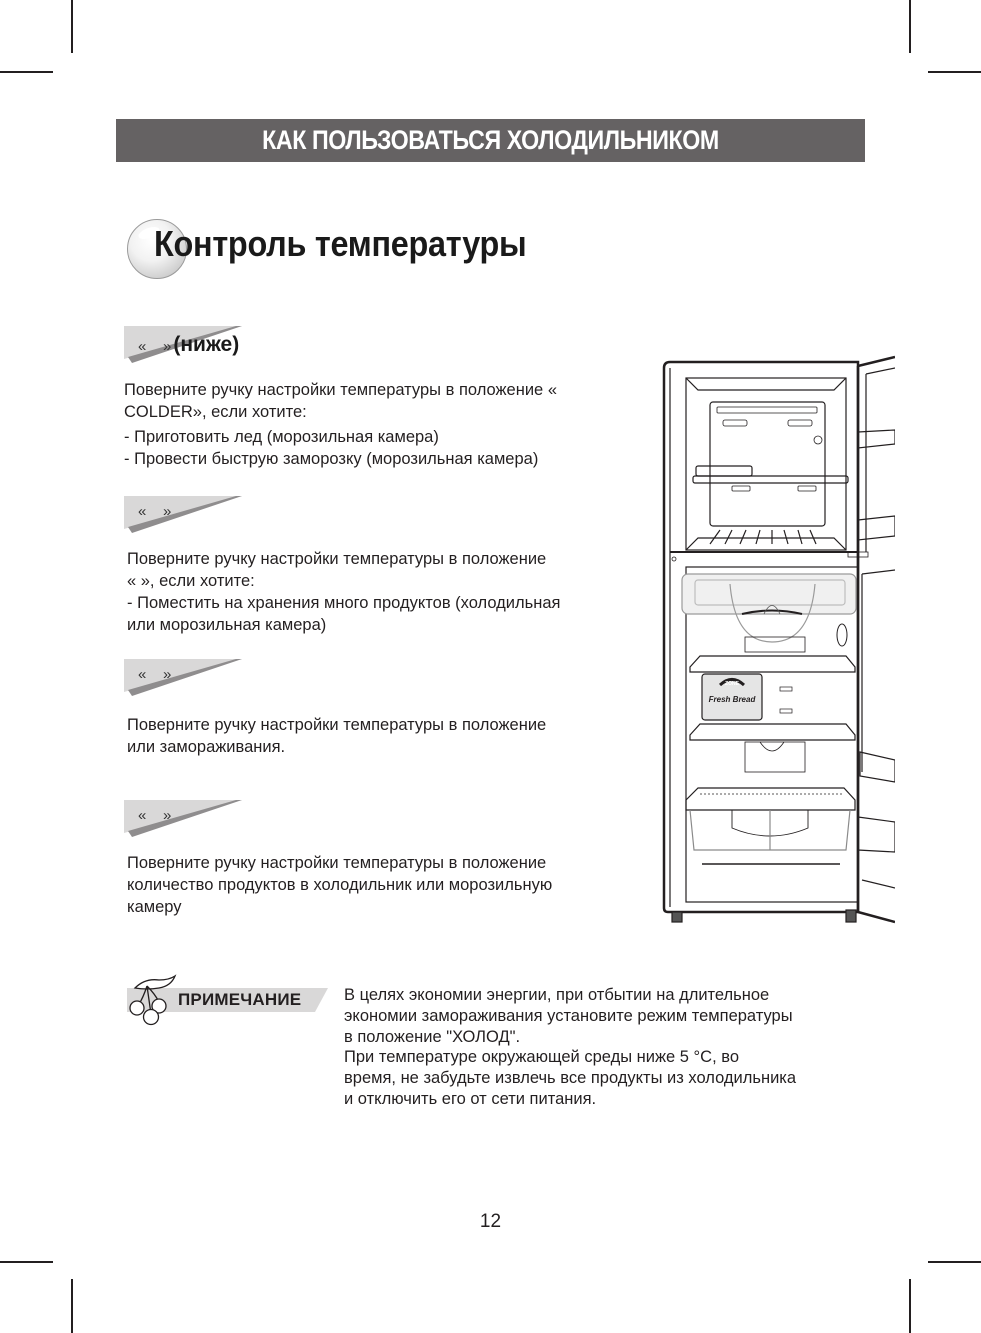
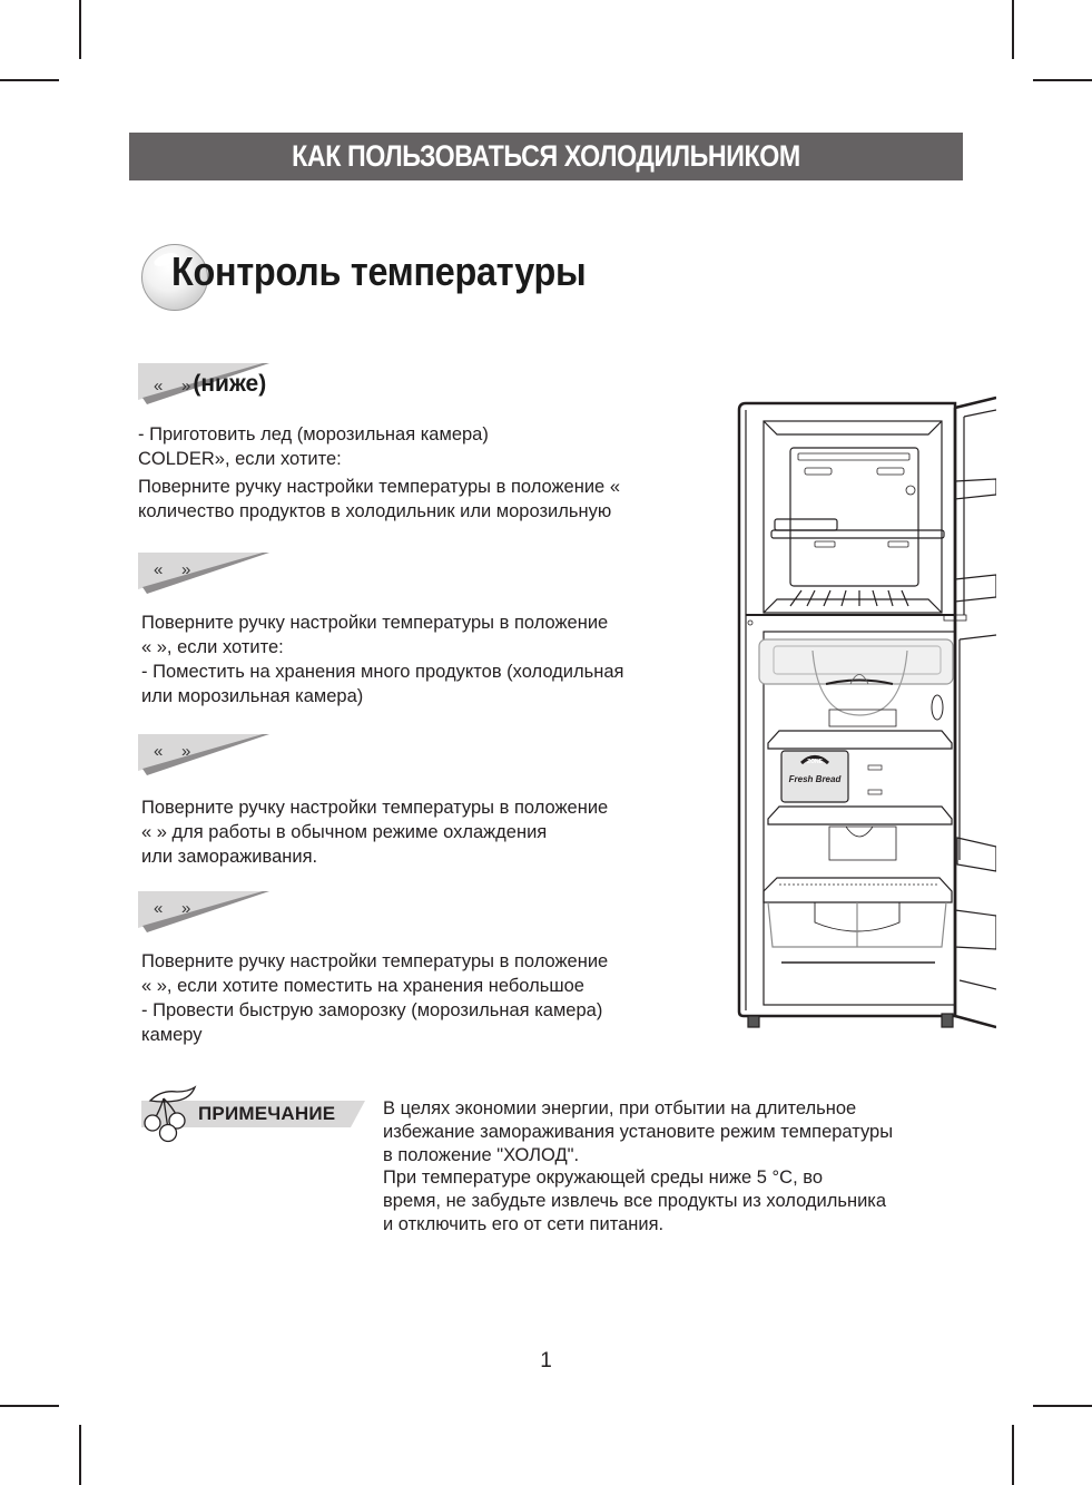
  КАК ПОЛЬЗОВАТЬСЯ ХОЛОДИЛЬНИКОМ
  Контроль температуры
  « »(ниже)
- Поверните ручку настройки температуры в положение «
+ - Приготовить лед (морозильная камера)
  COLDER», если хотите:
- - Приготовить лед (морозильная камера)
+ Поверните ручку настройки температуры в положение «
- - Провести быструю заморозку (морозильная камера)
+ количество продуктов в холодильник или морозильную
  « »
  Поверните ручку настройки температуры в положение
  « », если хотите:
  - Поместить на хранения много продуктов (холодильная
  или морозильная камера)
  « »
  Поверните ручку настройки температуры в положение
+ « » для работы в обычном режиме охлаждения
  или замораживания.
  « »
  Поверните ручку настройки температуры в положение
+ « », если хотите поместить на хранения небольшое
- количество продуктов в холодильник или морозильную
+ - Провести быструю заморозку (морозильная камера)
  камеру
  ПРИМЕЧАНИЕ
  В целях экономии энергии, при отбытии на длительное
- экономии замораживания установите режим температуры
+ избежание замораживания установите режим температуры
  в положение "ХОЛОД".
  При температуре окружающей среды ниже 5 °C, во
  время, не забудьте извлечь все продукты из холодильника
  и отключить его от сети питания.
  Fresh Bread
- 12
+ 1
